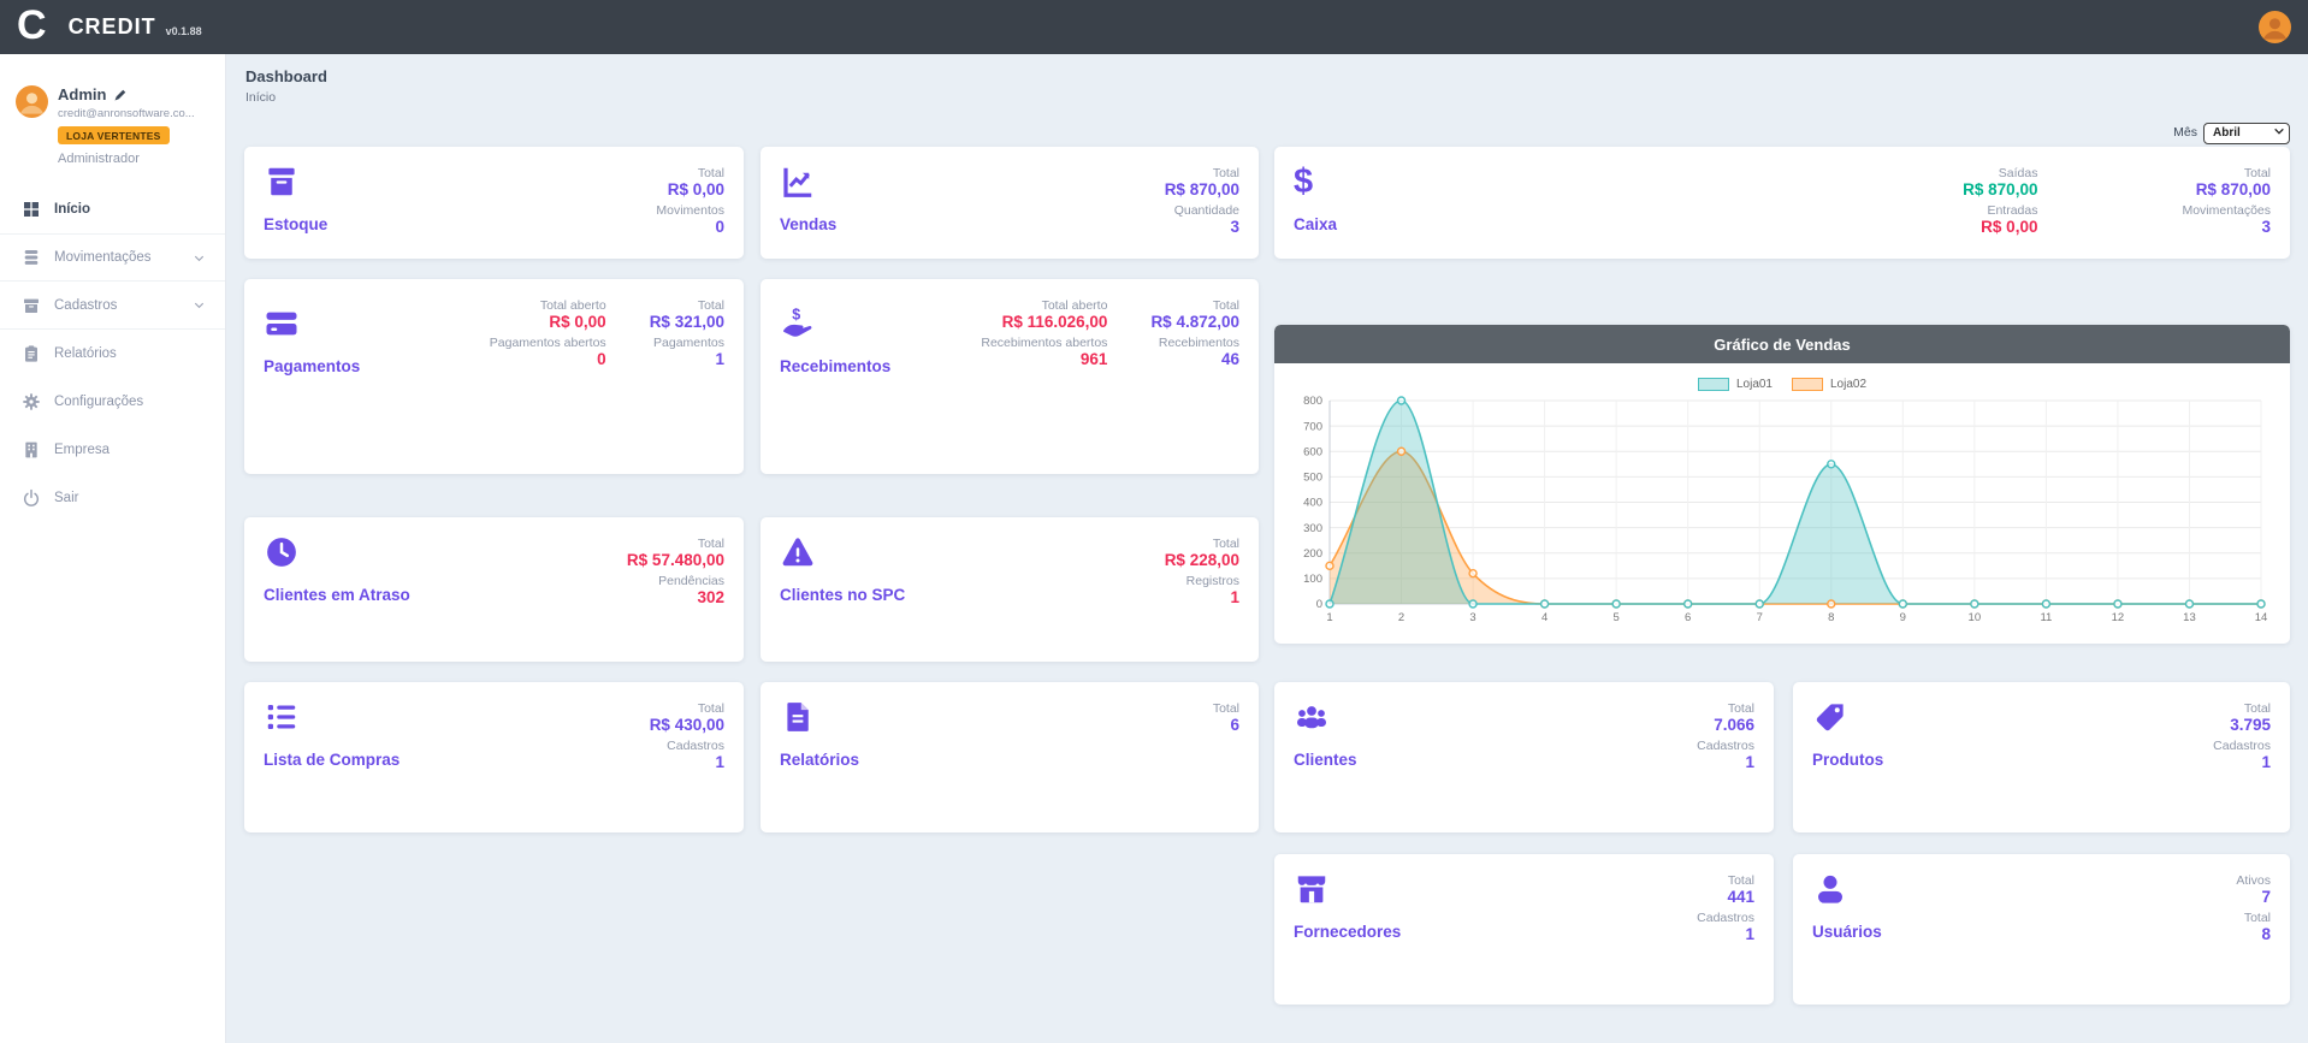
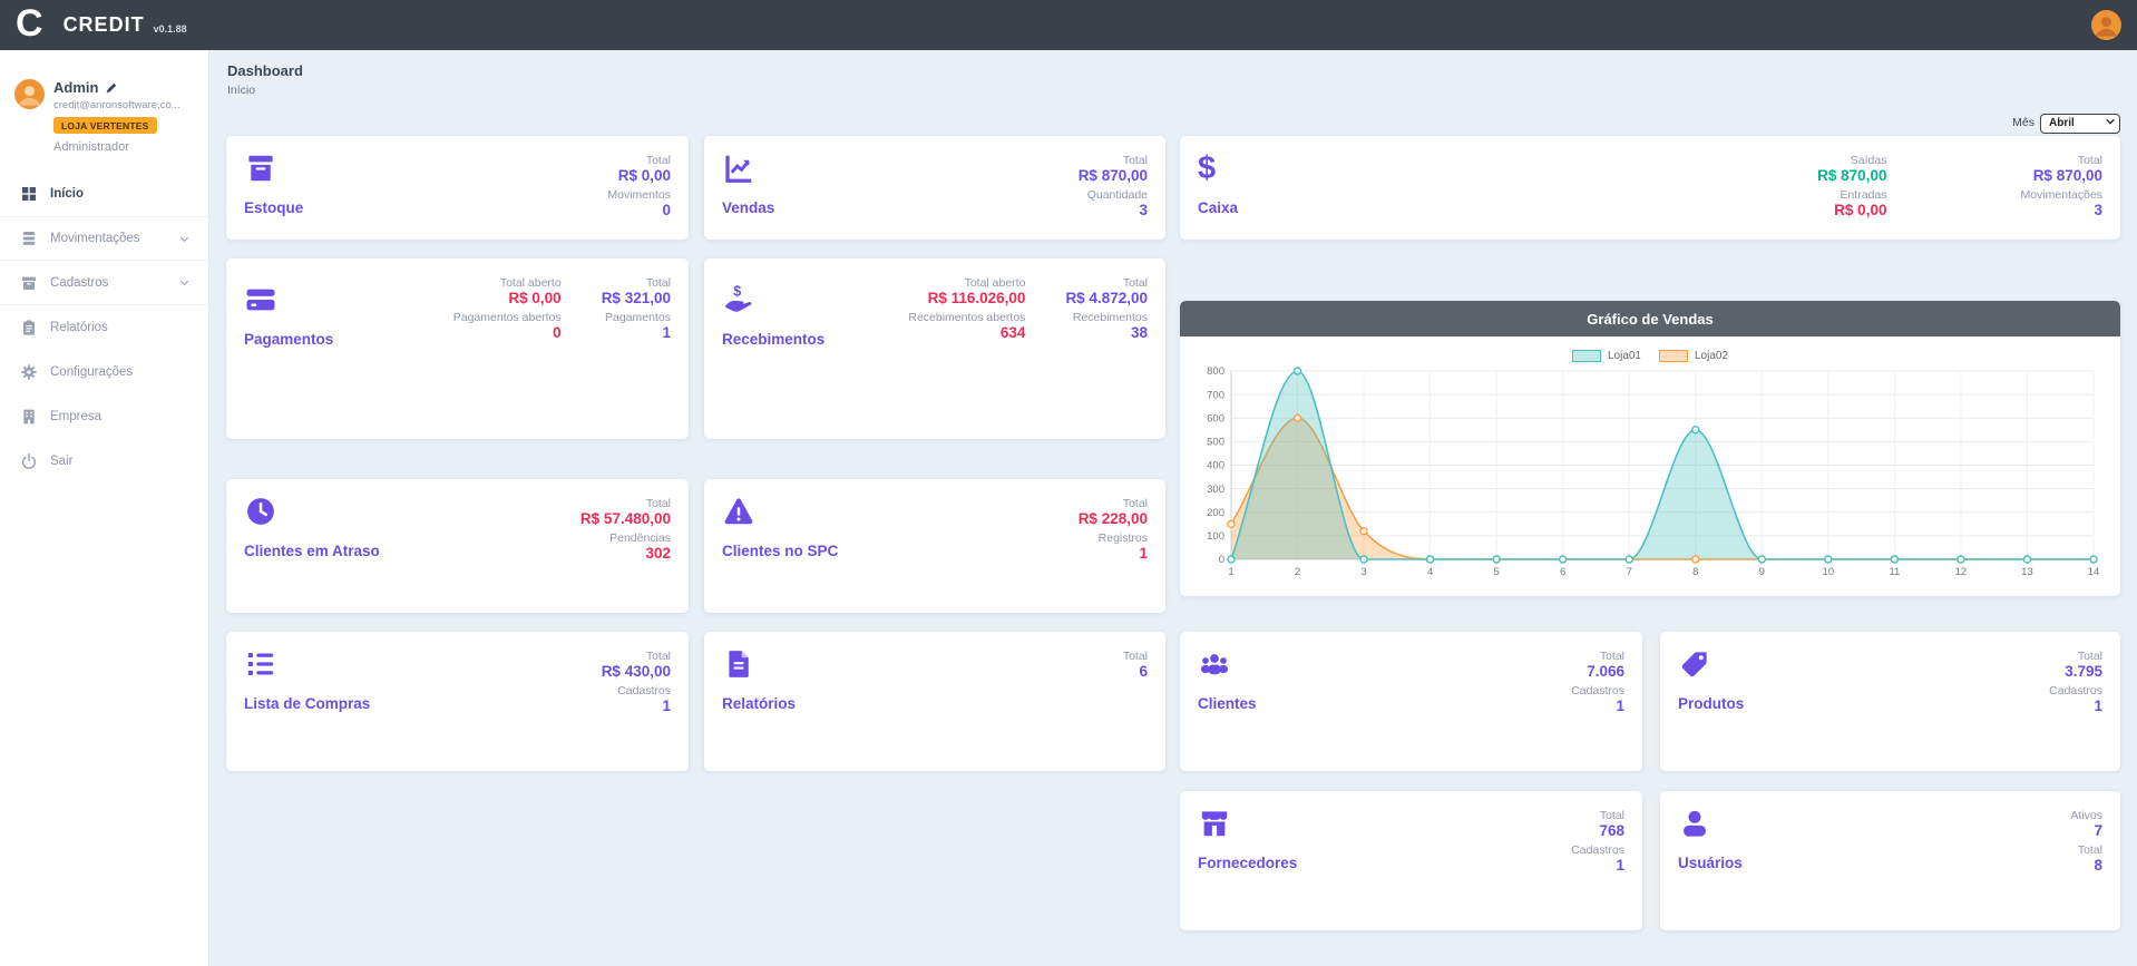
  C
  CREDIT
  v0.1.88
  Admin
  credit@anronsoftware.co...
  LOJA VERTENTES
  Administrador
  Início
  Movimentações
  Cadastros
  Relatórios
  Configurações
  Empresa
  Sair
  Dashboard
  Início
  Mês
  Abril
  Estoque
  Total
  R$ 0,00
  Movimentos
  0
  Vendas
  Total
  R$ 870,00
  Quantidade
  3
  $
  Caixa
  Saídas
  R$ 870,00
  Entradas
  R$ 0,00
  Total
  R$ 870,00
  Movimentações
  3
  Pagamentos
  Total aberto
  R$ 0,00
  Pagamentos abertos
  0
  Total
  R$ 321,00
  Pagamentos
  1
  $
  Recebimentos
  Total aberto
  R$ 116.026,00
  Recebimentos abertos
- 961
+ 634
  Total
  R$ 4.872,00
  Recebimentos
- 46
+ 38
  Gráfico de Vendas
  Loja01
  Loja02
  0
  100
  200
  300
  400
  500
  600
  700
  800
  1
  2
  3
  4
  5
  6
  7
  8
  9
  10
  11
  12
  13
  14
  Clientes em Atraso
  Total
  R$ 57.480,00
  Pendências
  302
  Clientes no SPC
  Total
  R$ 228,00
  Registros
  1
  Lista de Compras
  Total
  R$ 430,00
  Cadastros
  1
  Relatórios
  Total
  6
  Clientes
  Total
  7.066
  Cadastros
  1
  Produtos
  Total
  3.795
  Cadastros
  1
  Fornecedores
  Total
- 441
+ 768
  Cadastros
  1
  Usuários
  Ativos
  7
  Total
  8
